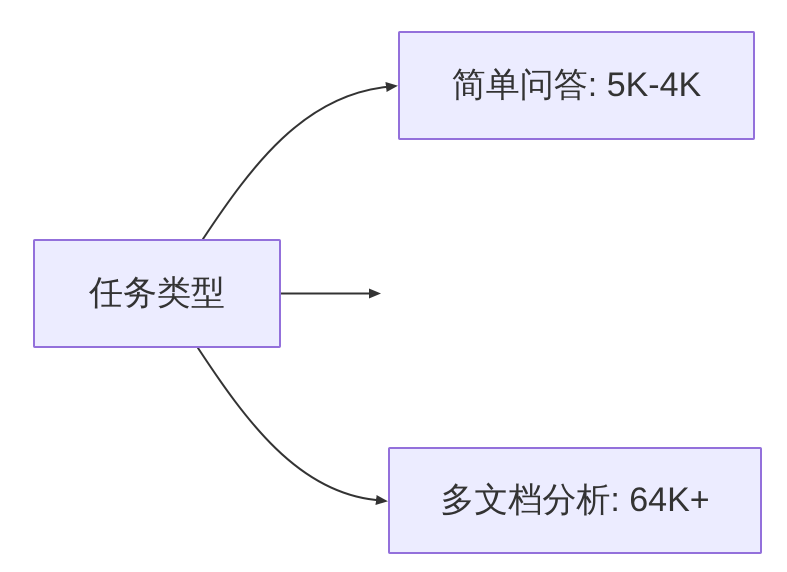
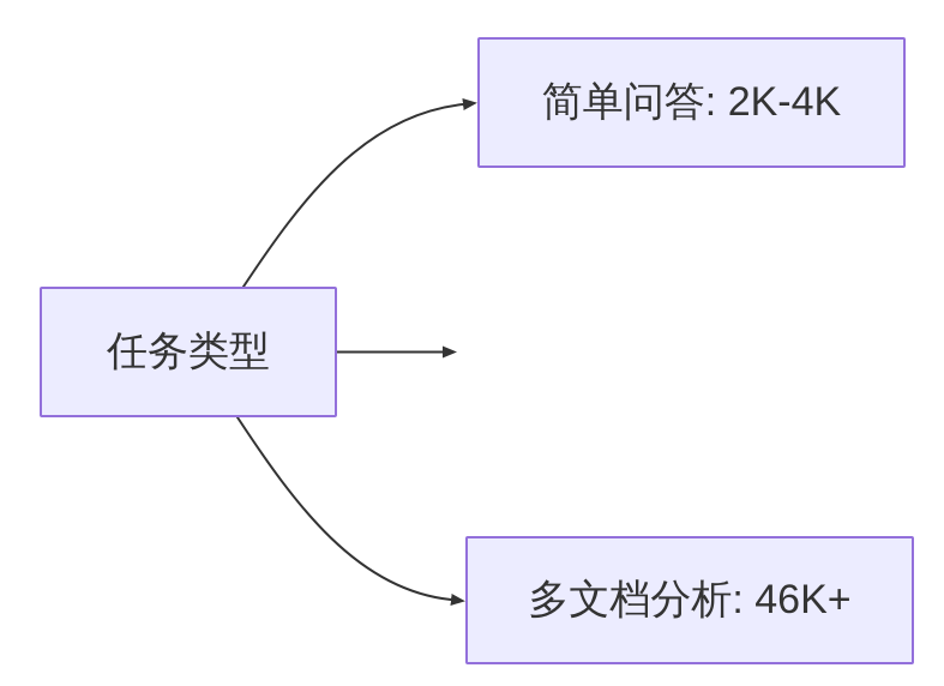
  任务类型
- 简单问答: 5K-4K
+ 简单问答: 2K-4K
- 多文档分析: 64K+
+ 多文档分析: 46K+
